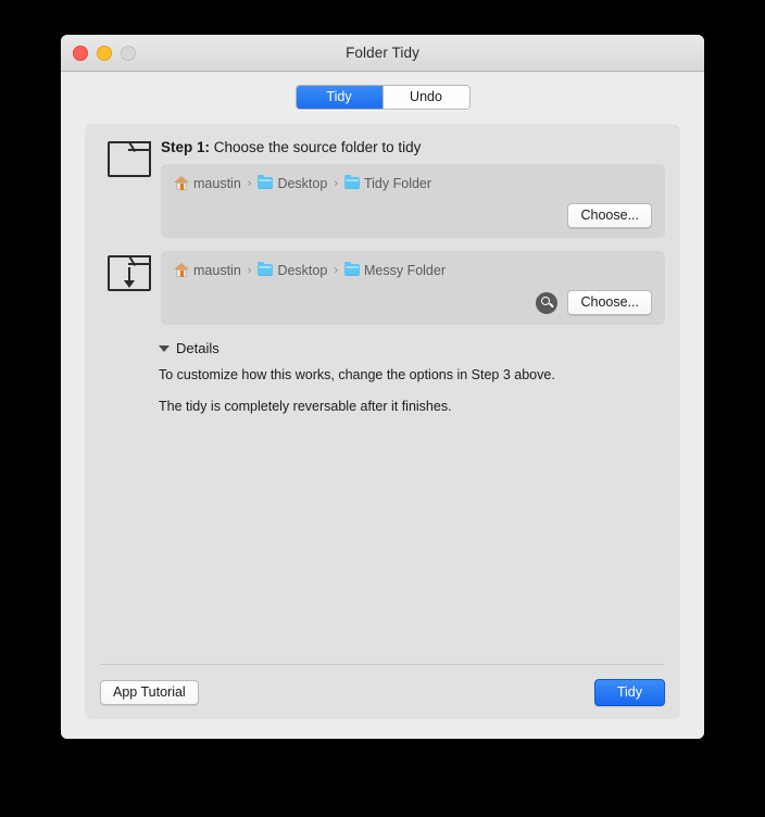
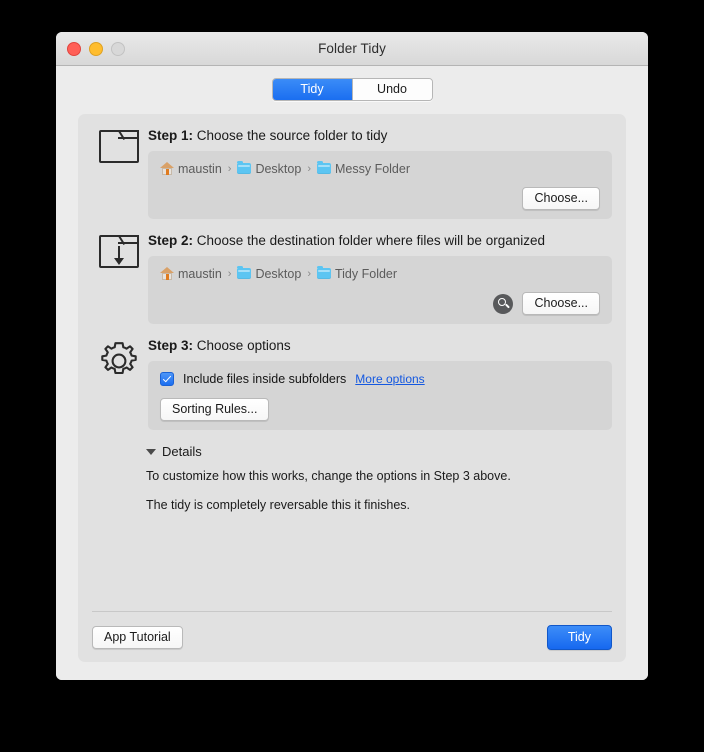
  Folder Tidy
  Tidy
  Undo
  Step 1: Choose the source folder to tidy
  maustin
  ›
  Desktop
  ›
- Tidy Folder
+ Messy Folder
  Choose...
+ Step 2: Choose the destination folder where files will be organized
  maustin
  ›
  Desktop
  ›
- Messy Folder
+ Tidy Folder
  Choose...
+ Step 3: Choose options
+ Include files inside subfolders
+ More options
+ Sorting Rules...
  Details
  To customize how this works, change the options in Step 3 above.
- The tidy is completely reversable after it finishes.
+ The tidy is completely reversable this it finishes.
  App Tutorial
  Tidy
